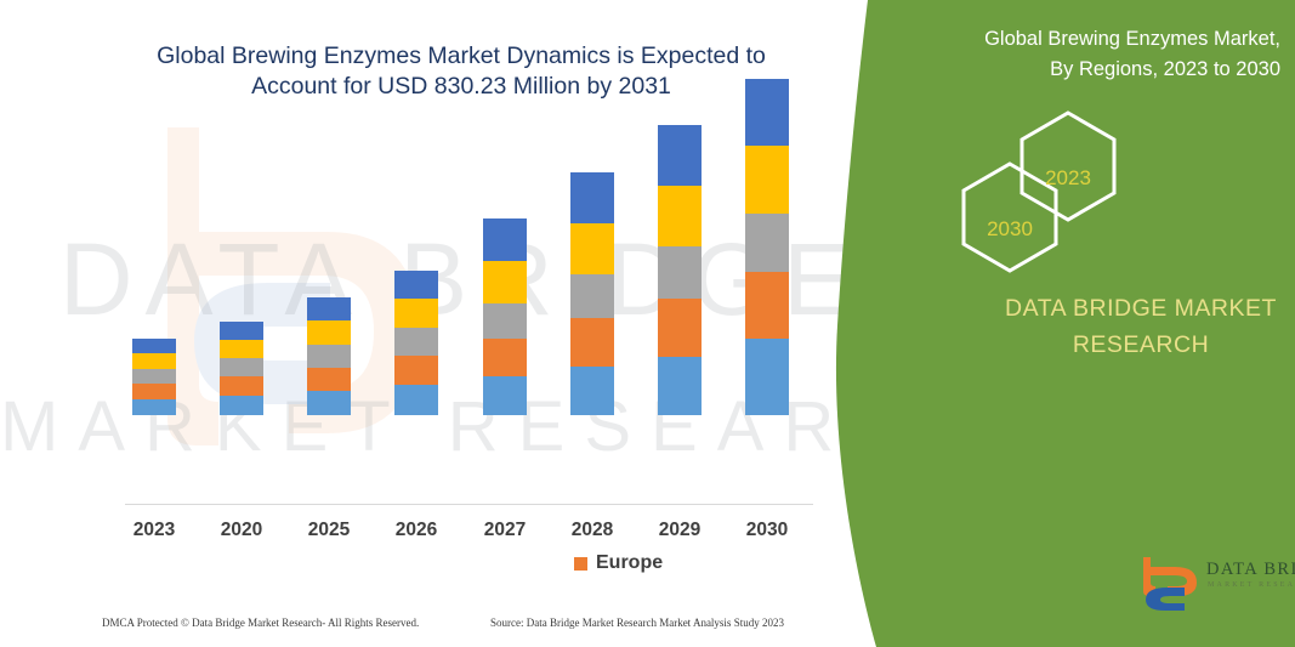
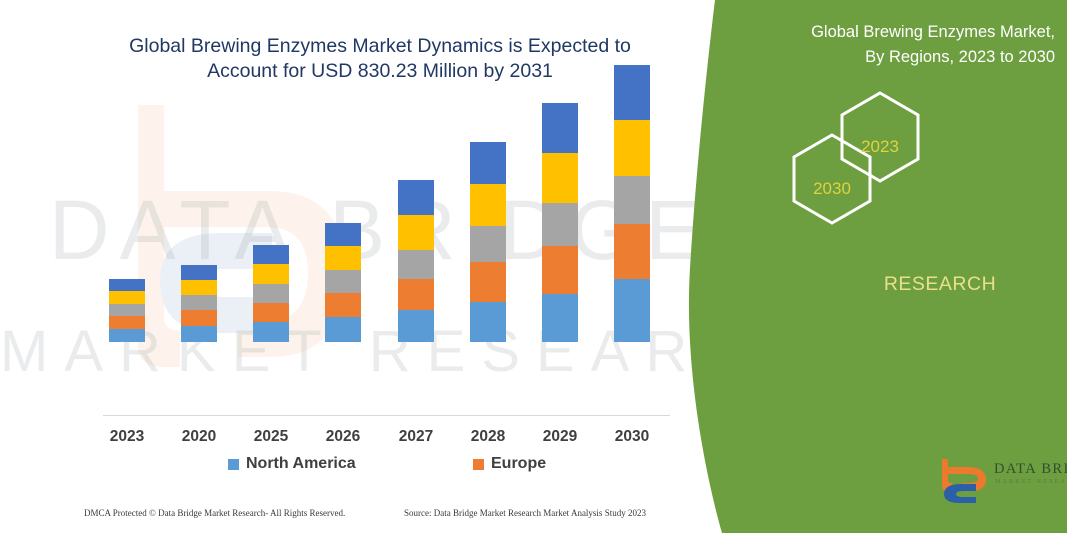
  DATA BDGE
  MARKET RESEAR
  Global Brewing Enzymes Market Dynamics is Expected to Account for USD 830.23 Million by 2031
  2023
  2020
  2025
  2026
  2027
  2028
  2029
  2030
+ North America
  Europe
  DMCA Protected © Data Bridge Market Research- All Rights Reserved.
  Source: Data Bridge Market Research Market Analysis Study 2023
  Global Brewing Enzymes Market, By Regions, 2023 to 2030
  2023
  2030
- DATA BRIDGE MARKET
  RESEARCH
